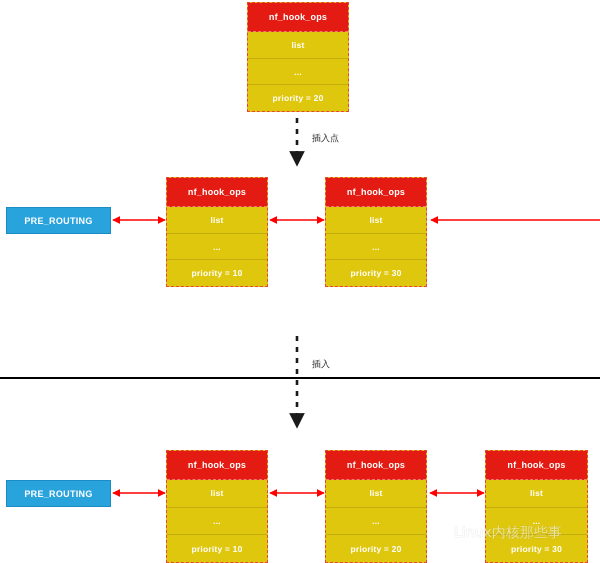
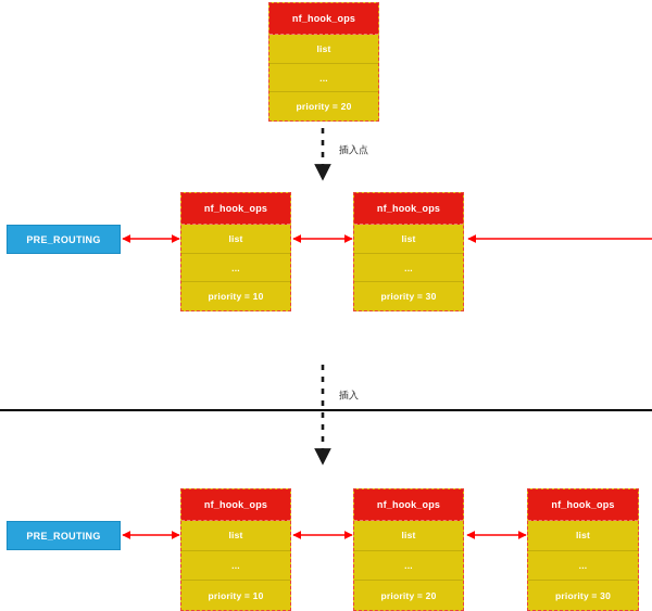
  nf_hook_ops
  list
  ...
  priority = 20
  插入点
  PRE_ROUTING
  nf_hook_ops
  list
  ...
  priority = 10
  nf_hook_ops
  list
  ...
  priority = 30
  插入
  PRE_ROUTING
  nf_hook_ops
  list
  ...
  priority = 10
  nf_hook_ops
  list
  ...
  priority = 20
  nf_hook_ops
  list
  ...
  priority = 30
- Linux内核那些事
